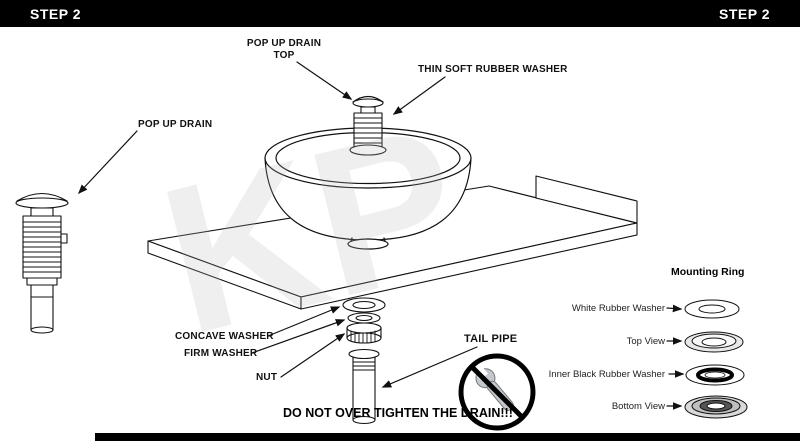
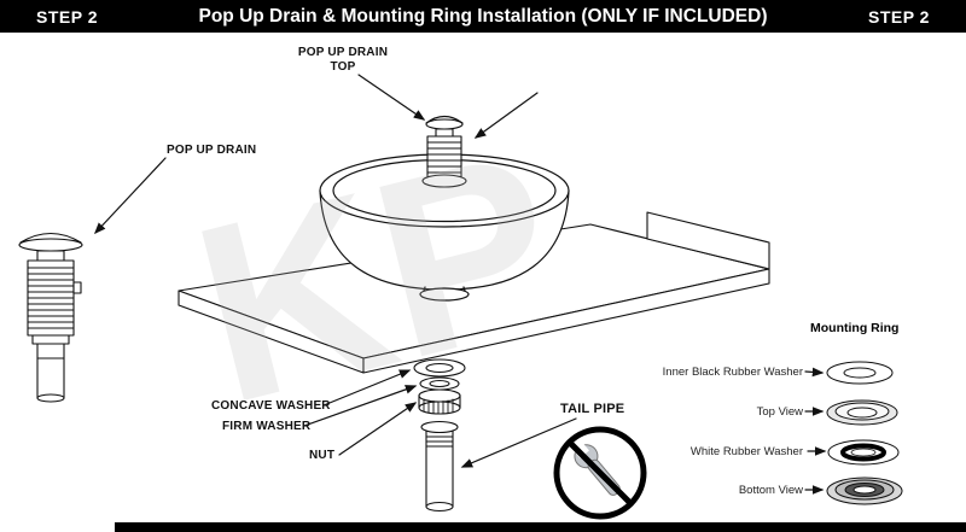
  STEP 2
+ Pop Up Drain & Mounting Ring Installation (ONLY IF INCLUDED)
  STEP 2
  POP UP DRAIN
  TOP
- THIN SOFT RUBBER WASHER
  POP UP DRAIN
  CONCAVE WASHER
  FIRM WASHER
  NUT
  TAIL PIPE
- DO NOT OVER TIGHTEN THE DRAIN!!!
  Mounting Ring
- White Rubber Washer
+ Inner Black Rubber Washer
  Top View
- Inner Black Rubber Washer
+ White Rubber Washer
  Bottom View
